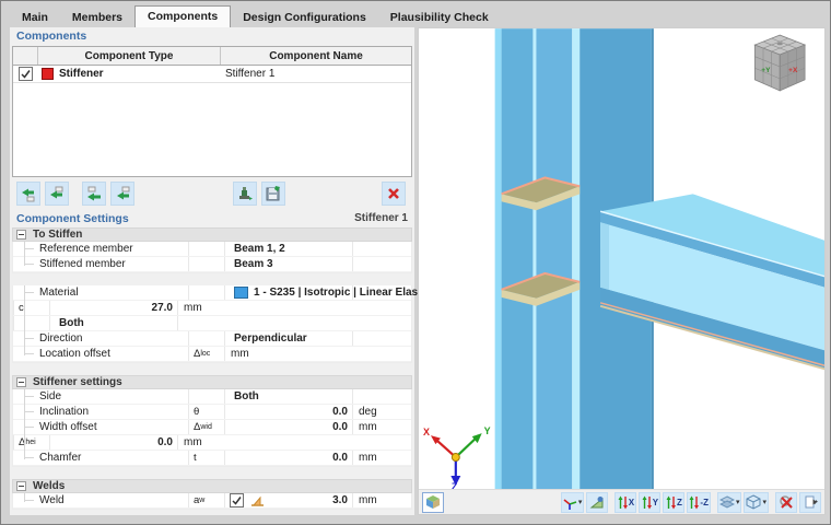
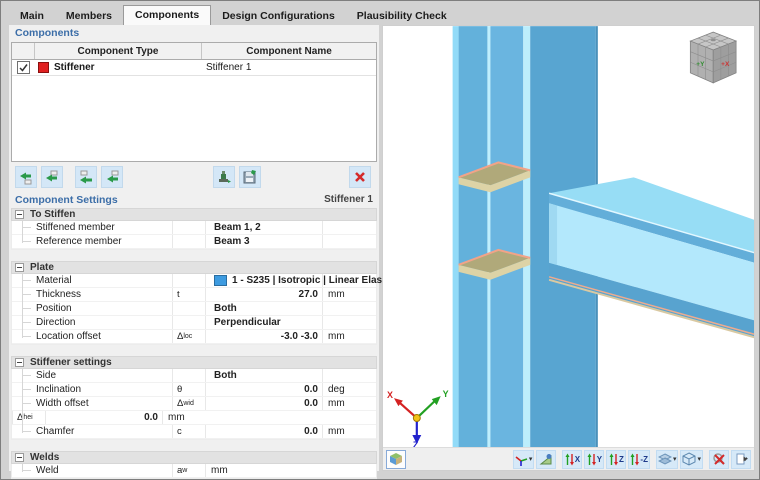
  Main
  Members
  Components
  Design Configurations
  Plausibility Check
  Components
  Component Type
  Component Name
  Stiffener
  Stiffener 1
  Component Settings
  Stiffener 1
  To Stiffen
- Reference member
+ Stiffened member
  Beam 1, 2
- Stiffened member
+ Reference member
  Beam 3
+ Plate
  Material
  1 - S235 | Isotropic | Linear Elas
+ Thickness
- c
+ t
  27.0
  mm
+ Position
  Both
  Direction
  Perpendicular
  Location offset
  Δ
+ -3.0 -3.0
  mm
  Stiffener settings
  Side
  Both
  Inclination
  θ
  0.0
  deg
  Width offset
  Δ
  0.0
  mm
  Δ
  0.0
  mm
  Chamfer
- t
+ c
  0.0
  mm
  Welds
  Weld
  a
- 3.0
  mm
  X
  Y
  Z
  X
  Y
  Z
  -Z
